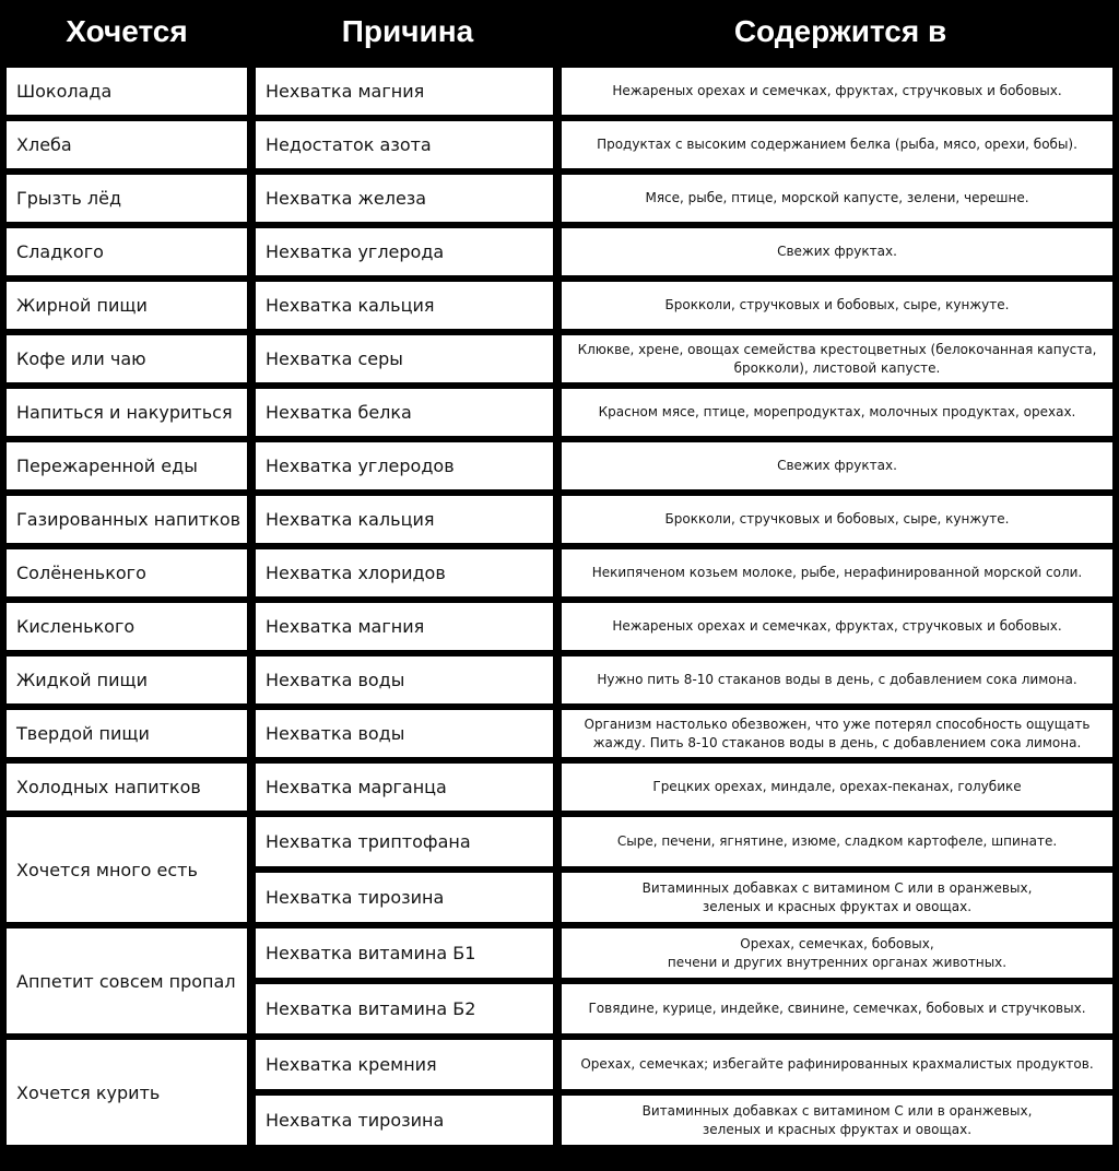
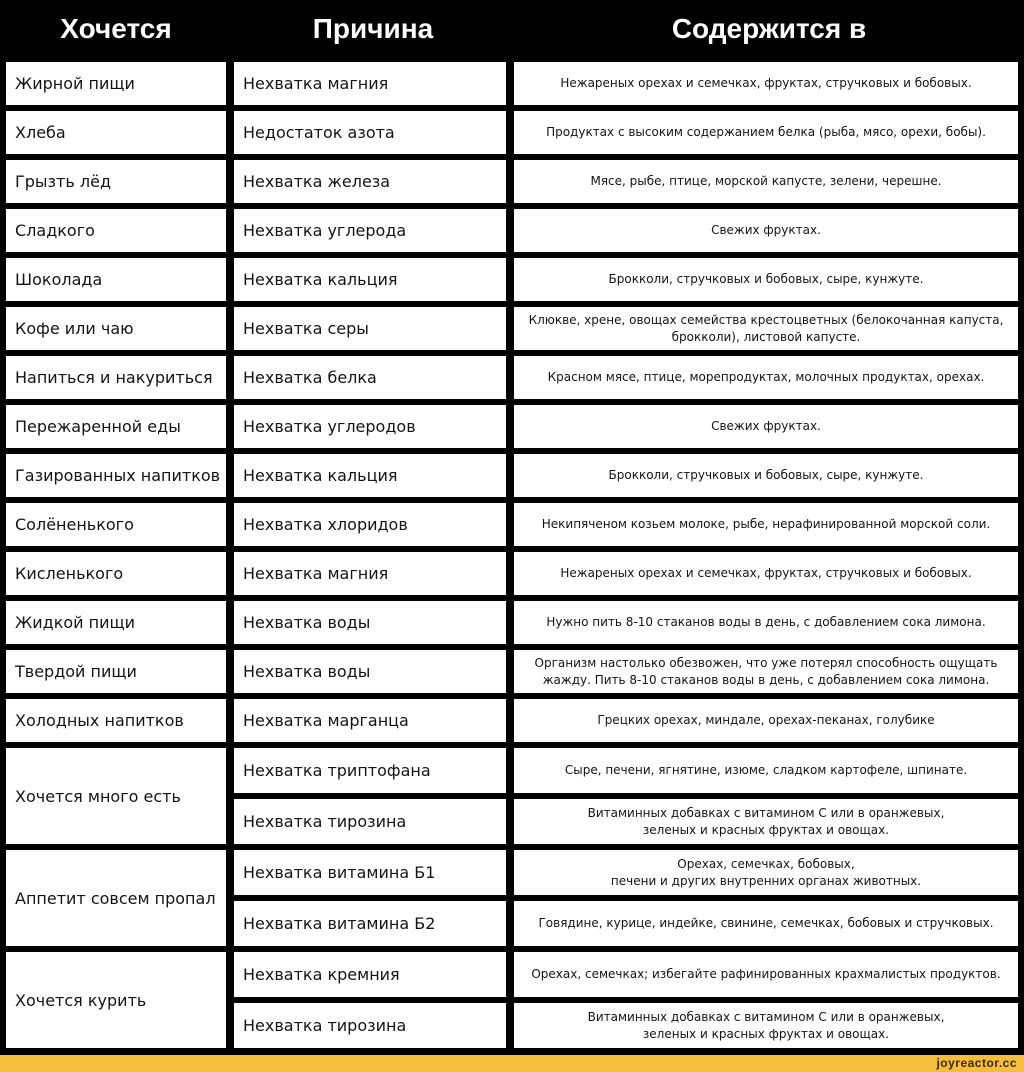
  Хочется
  Причина
  Содержится в
- Шоколада	Нехватка магния	Нежареных орехах и семечках, фруктах, стручковых и бобовых.
+ Жирной пищи	Нехватка магния	Нежареных орехах и семечках, фруктах, стручковых и бобовых.
  Хлеба	Недостаток азота	Продуктах с высоким содержанием белка (рыба, мясо, орехи, бобы).
  Грызть лёд	Нехватка железа	Мясе, рыбе, птице, морской капусте, зелени, черешне.
  Сладкого	Нехватка углерода	Свежих фруктах.
- Жирной пищи	Нехватка кальция	Брокколи, стручковых и бобовых, сыре, кунжуте.
+ Шоколада	Нехватка кальция	Брокколи, стручковых и бобовых, сыре, кунжуте.
  Кофе или чаю	Нехватка серы	Клюкве, хрене, овощах семейства крестоцветных (белокочанная капуста, брокколи), листовой капусте.
  Напиться и накуриться	Нехватка белка	Красном мясе, птице, морепродуктах, молочных продуктах, орехах.
  Пережаренной еды	Нехватка углеродов	Свежих фруктах.
  Газированных напитков	Нехватка кальция	Брокколи, стручковых и бобовых, сыре, кунжуте.
  Солёненького	Нехватка хлоридов	Некипяченом козьем молоке, рыбе, нерафинированной морской соли.
  Кисленького	Нехватка магния	Нежареных орехах и семечках, фруктах, стручковых и бобовых.
  Жидкой пищи	Нехватка воды	Нужно пить 8-10 стаканов воды в день, с добавлением сока лимона.
  Твердой пищи	Нехватка воды	Организм настолько обезвожен, что уже потерял способность ощущать жажду. Пить 8-10 стаканов воды в день, с добавлением сока лимона.
  Холодных напитков	Нехватка марганца	Грецких орехах, миндале, орехах-пеканах, голубике
  Хочется много есть	Нехватка триптофана	Сыре, печени, ягнятине, изюме, сладком картофеле, шпинате.
  Нехватка тирозина	Витаминных добавках с витамином С или в оранжевых, зеленых и красных фруктах и овощах.
  Аппетит совсем пропал	Нехватка витамина Б1	Орехах, семечках, бобовых, печени и других внутренних органах животных.
  Нехватка витамина Б2	Говядине, курице, индейке, свинине, семечках, бобовых и стручковых.
  Хочется курить	Нехватка кремния	Орехах, семечках; избегайте рафинированных крахмалистых продуктов.
  Нехватка тирозина	Витаминных добавках с витамином С или в оранжевых, зеленых и красных фруктах и овощах.
+ joyreactor.cc
